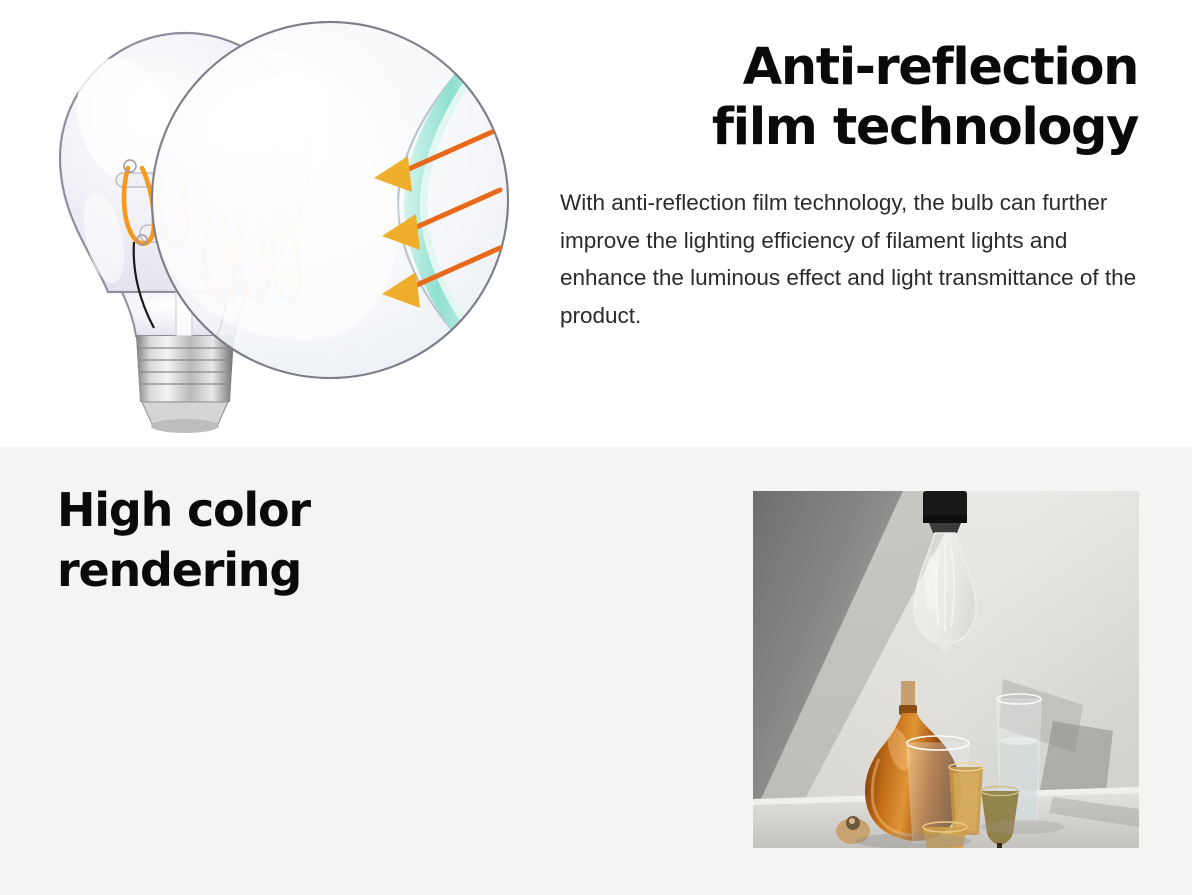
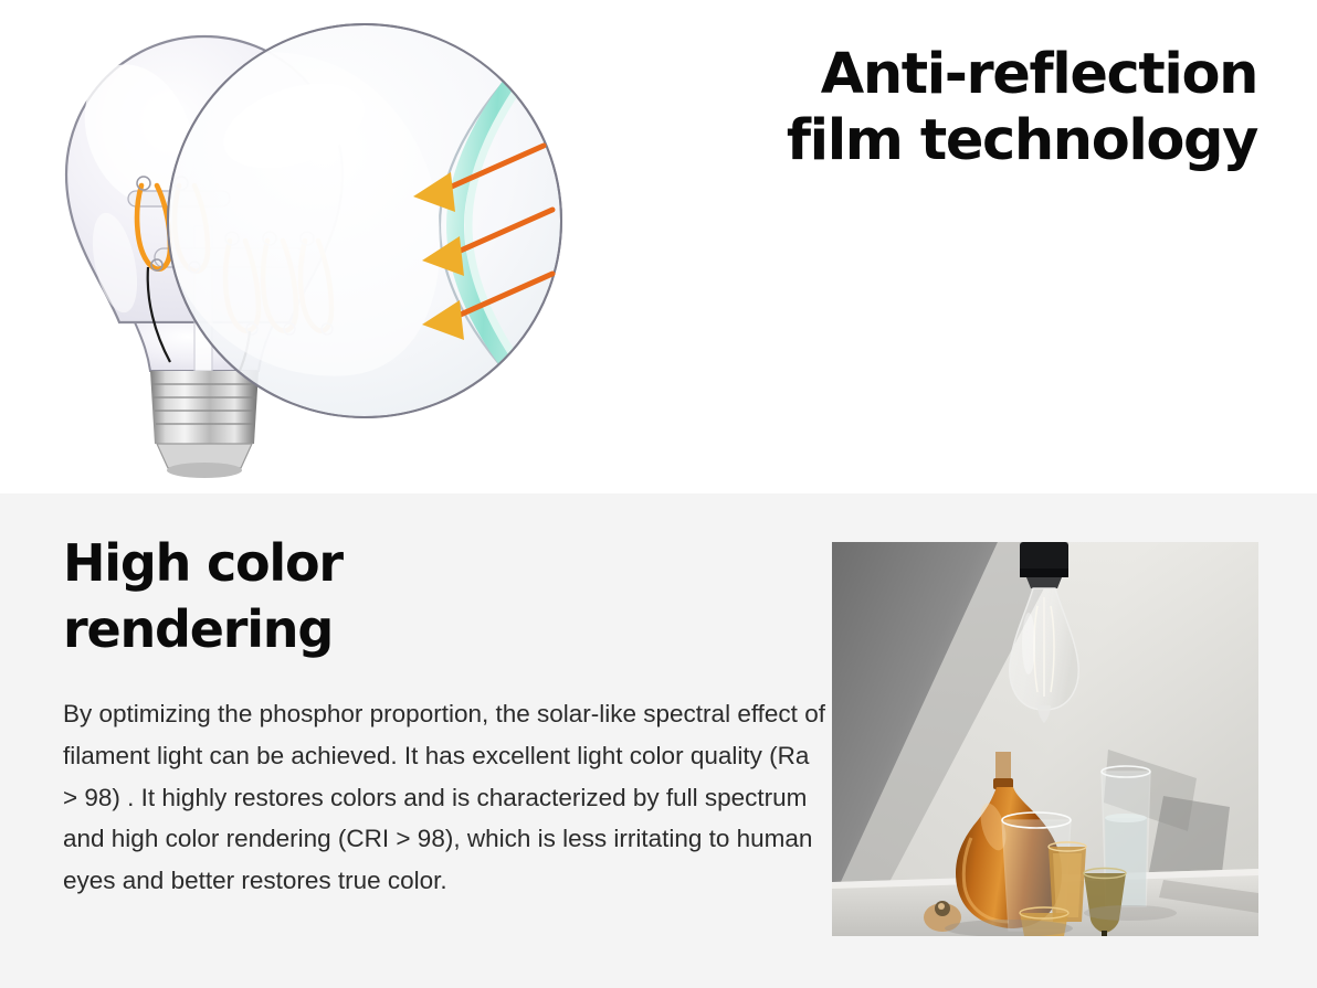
  Anti-reflection
  film technology
- With anti-reflection film technology, the bulb can further improve the lighting efficiency of filament lights and enhance the luminous effect and light transmittance of the product.
  High color
  rendering
+ By optimizing the phosphor proportion, the solar-like spectral effect of filament light can be achieved. It has excellent light color quality (Ra > 98) . It highly restores colors and is characterized by full spectrum and high color rendering (CRI > 98), which is less irritating to human eyes and better restores true color.
